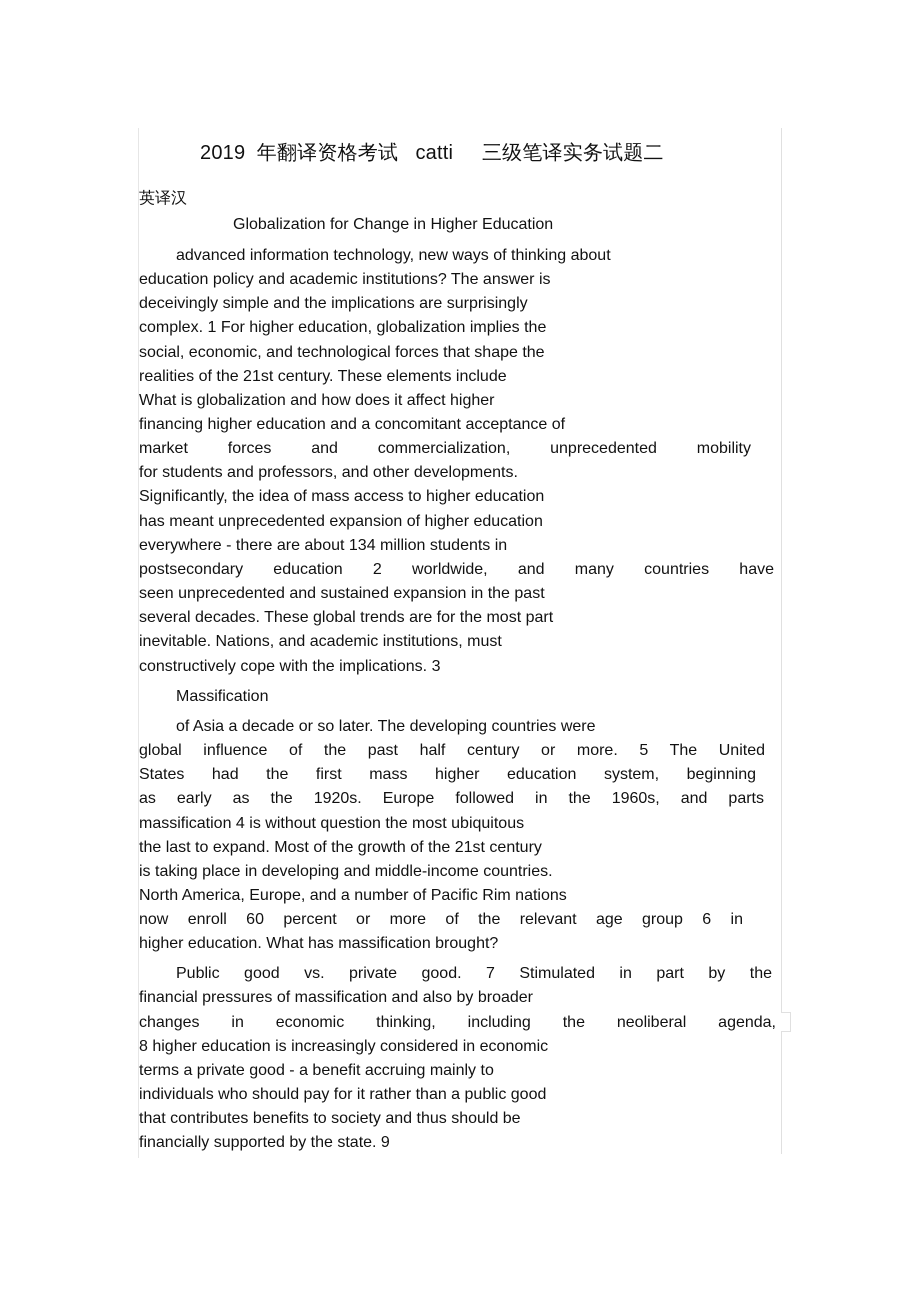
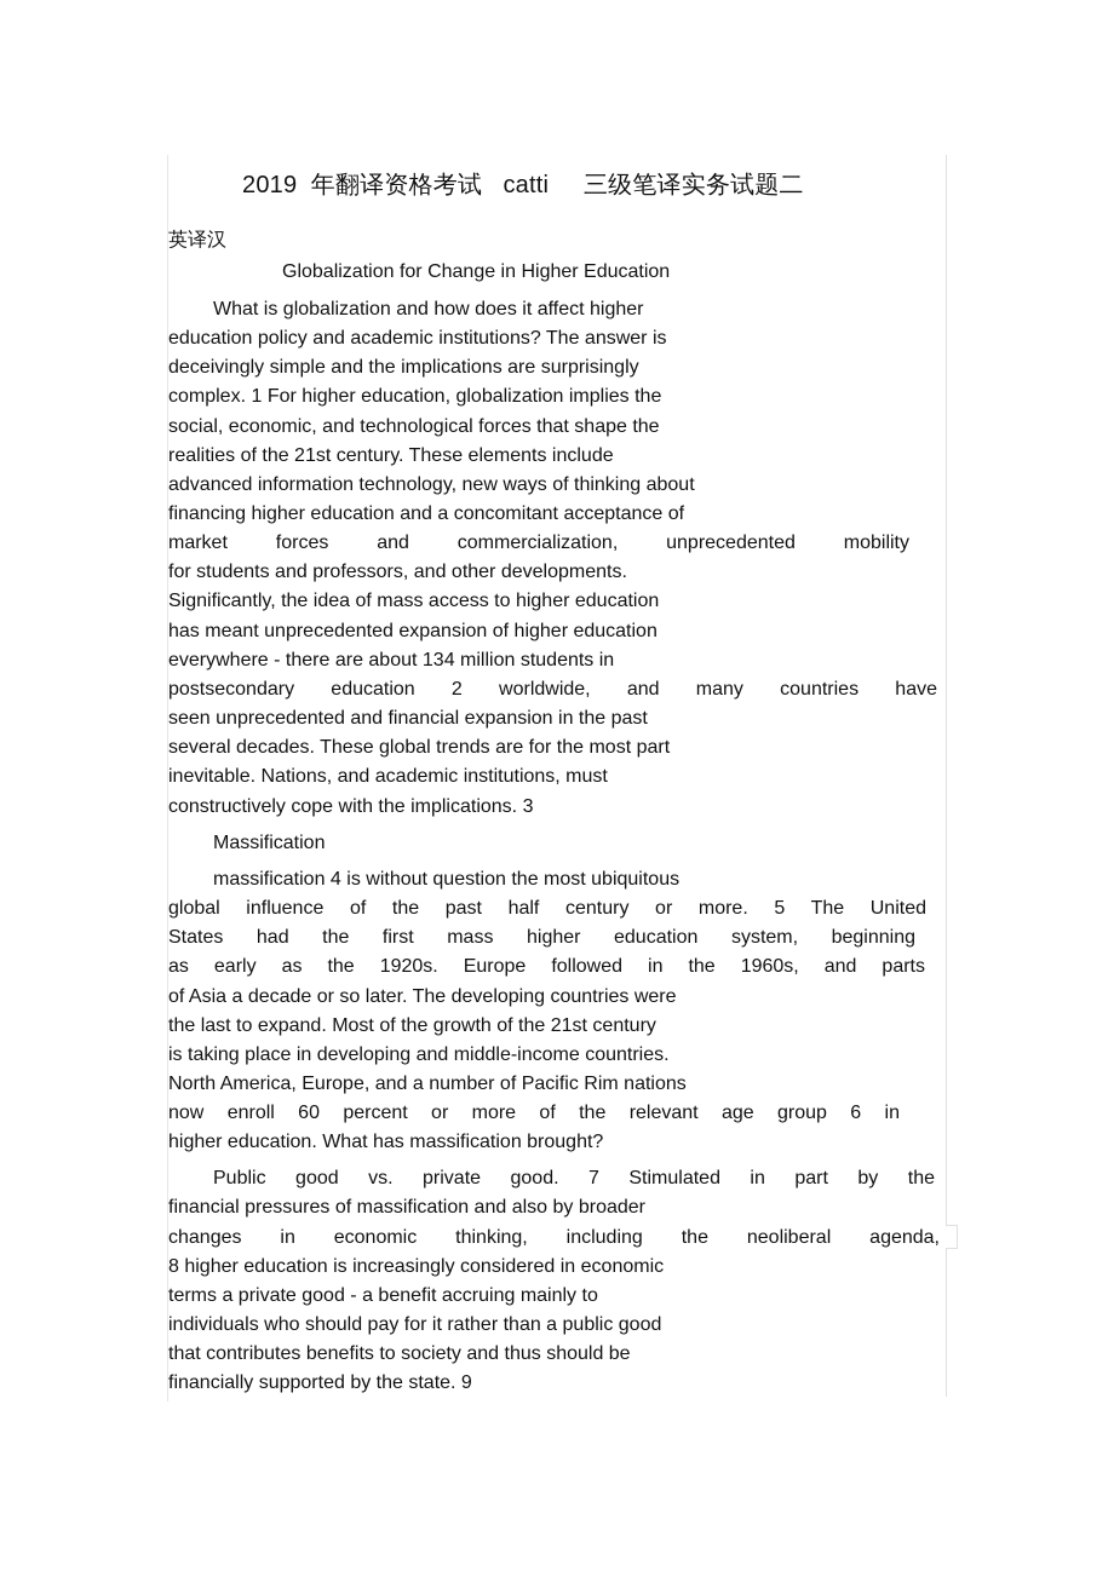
  2019 年翻译资格考试 catti 三级笔译实务试题二
  英译汉
  Globalization for Change in Higher Education
- advanced information technology, new ways of thinking about
+ What is globalization and how does it affect higher
  education policy and academic institutions? The answer is
  deceivingly simple and the implications are surprisingly
  complex. 1 For higher education, globalization implies the
  social, economic, and technological forces that shape the
  realities of the 21st century. These elements include
- What is globalization and how does it affect higher
+ advanced information technology, new ways of thinking about
  financing higher education and a concomitant acceptance of
  market forces and commercialization, unprecedented mobility
  for students and professors, and other developments.
  Significantly, the idea of mass access to higher education
  has meant unprecedented expansion of higher education
  everywhere - there are about 134 million students in
  postsecondary education 2 worldwide, and many countries have
- seen unprecedented and sustained expansion in the past
+ seen unprecedented and financial expansion in the past
  several decades. These global trends are for the most part
  inevitable. Nations, and academic institutions, must
  constructively cope with the implications. 3
  Massification
- of Asia a decade or so later. The developing countries were
+ massification 4 is without question the most ubiquitous
  global influence of the past half century or more. 5 The United
  States had the first mass higher education system, beginning
  as early as the 1920s. Europe followed in the 1960s, and parts
- massification 4 is without question the most ubiquitous
+ of Asia a decade or so later. The developing countries were
  the last to expand. Most of the growth of the 21st century
  is taking place in developing and middle-income countries.
  North America, Europe, and a number of Pacific Rim nations
  now enroll 60 percent or more of the relevant age group 6 in
  higher education. What has massification brought?
  Public good vs. private good. 7 Stimulated in part by the
  financial pressures of massification and also by broader
  changes in economic thinking, including the neoliberal agenda,
  8 higher education is increasingly considered in economic
  terms a private good - a benefit accruing mainly to
  individuals who should pay for it rather than a public good
  that contributes benefits to society and thus should be
  financially supported by the state. 9
